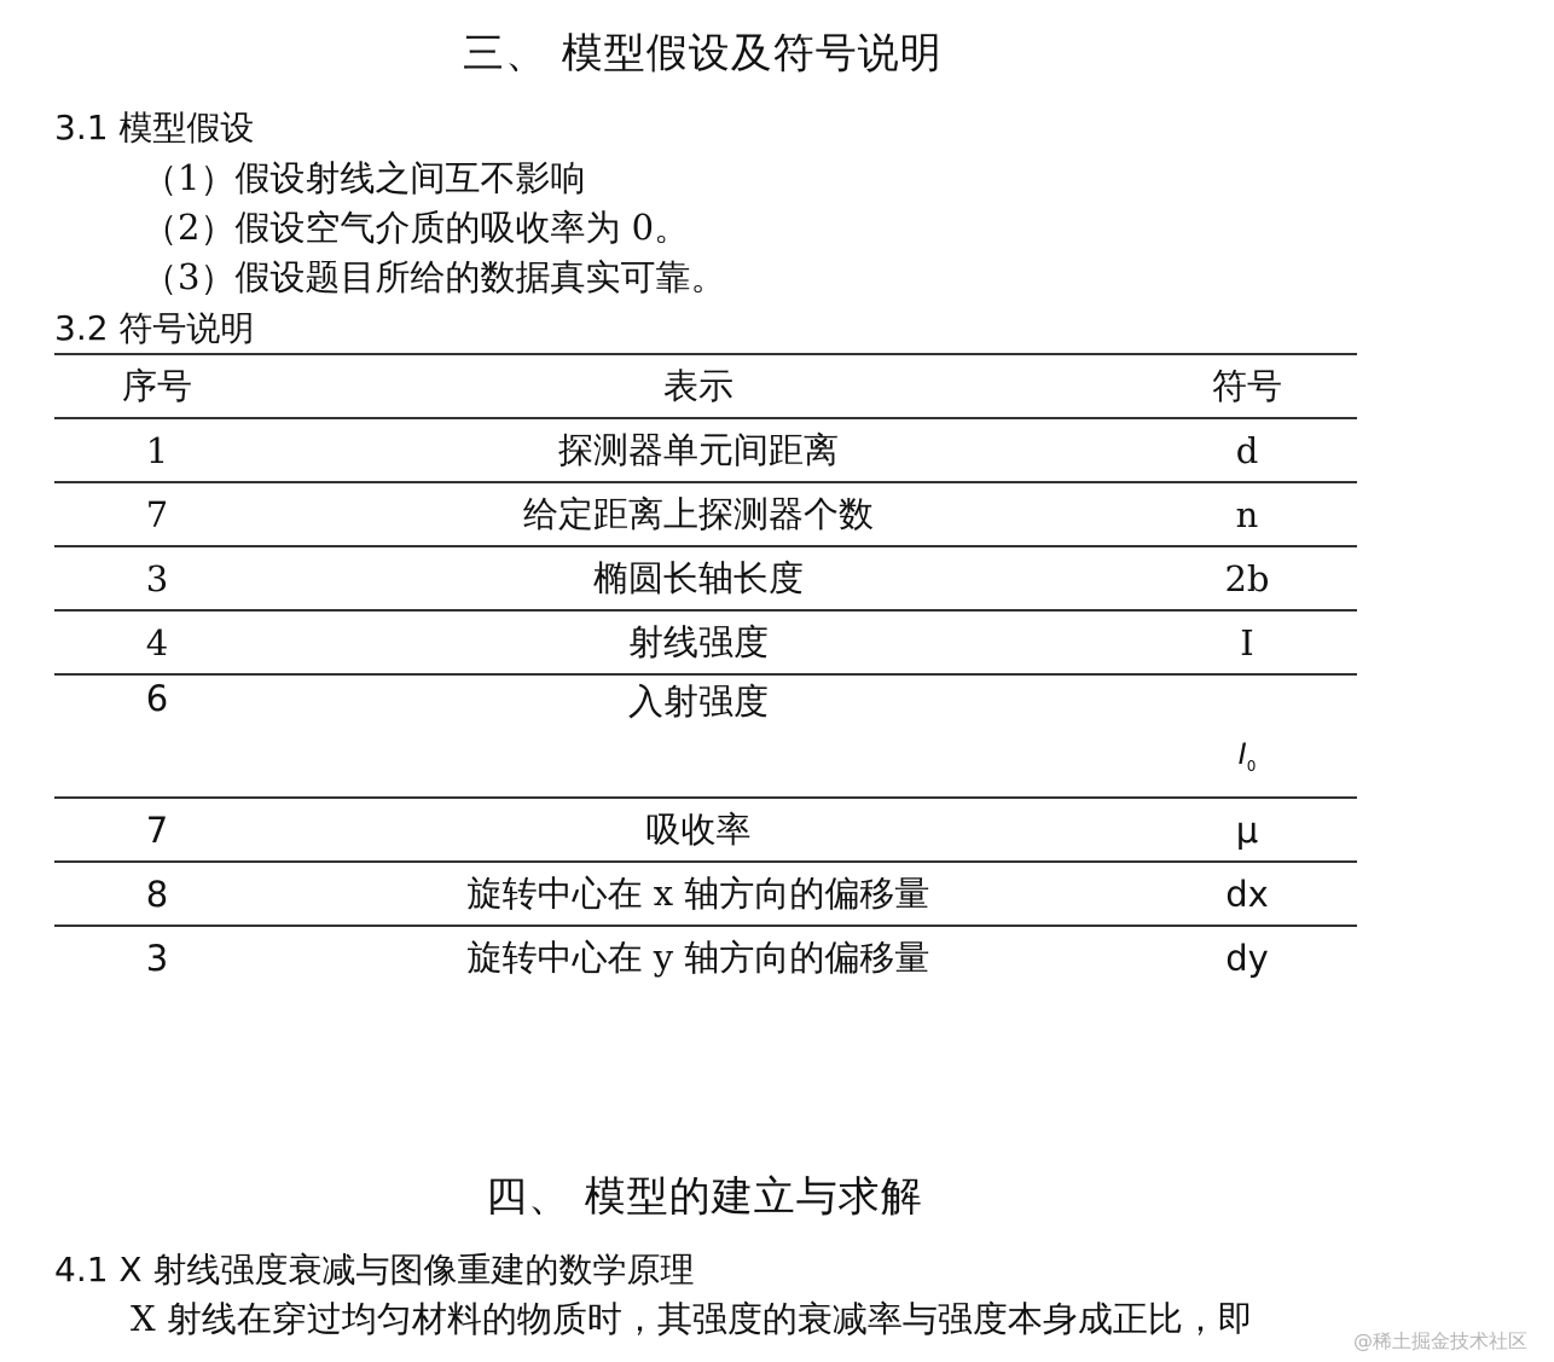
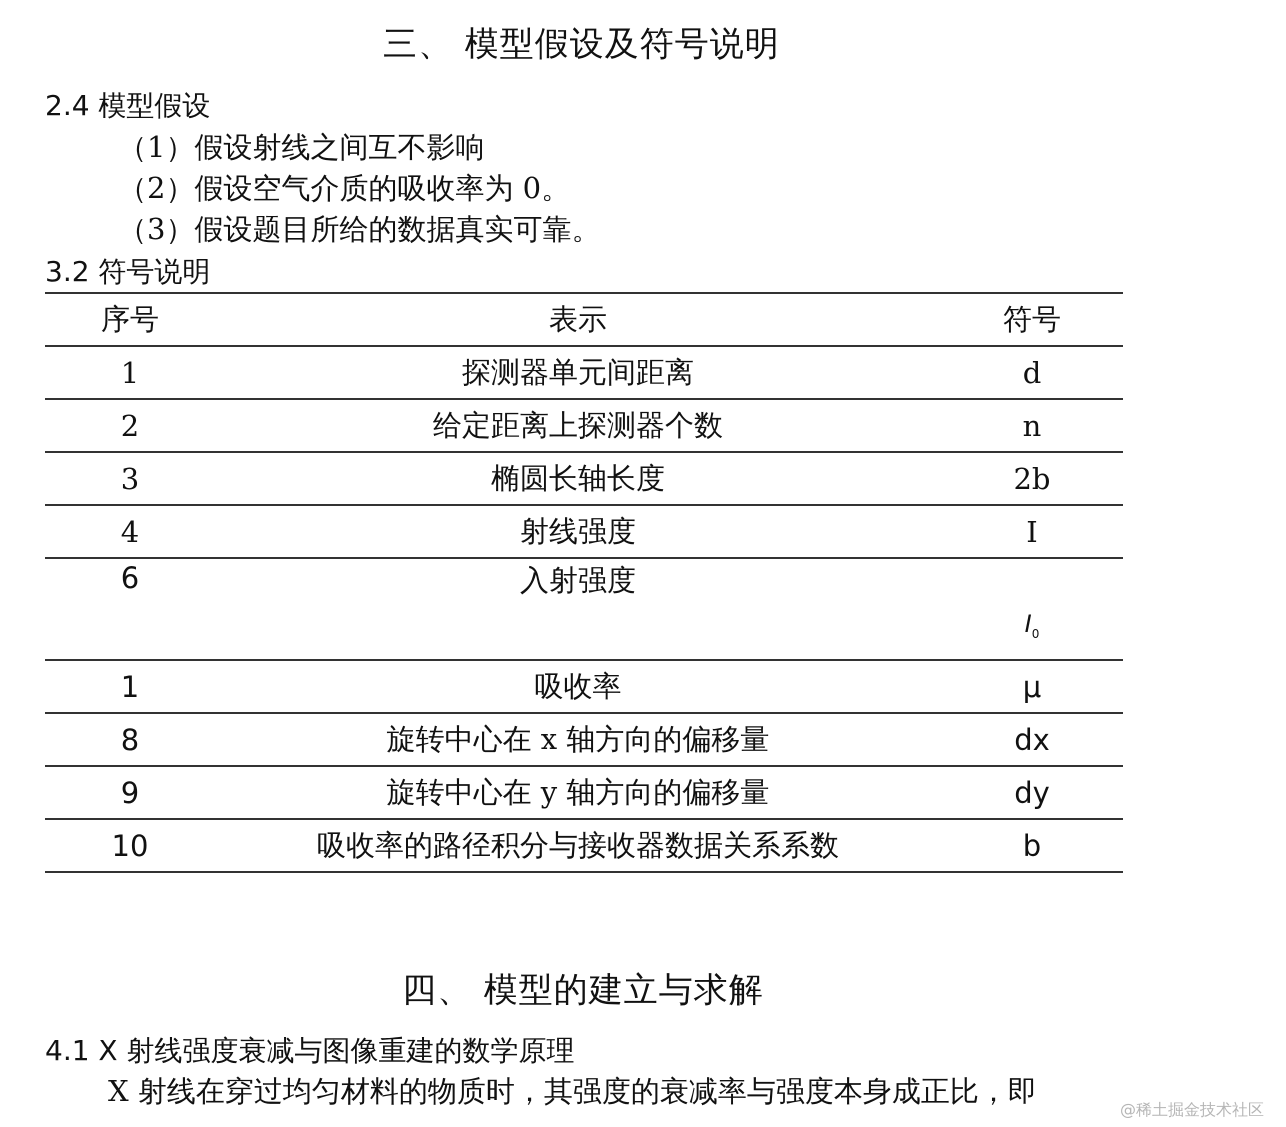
  三、 模型假设及符号说明
- 3.1 模型假设
+ 2.4 模型假设
  （1）假设射线之间互不影响
  （2）假设空气介质的吸收率为 0。
  （3）假设题目所给的数据真实可靠。
  3.2 符号说明
  序号	表示	符号
  1	探测器单元间距离	d
- 7	给定距离上探测器个数	n
+ 2	给定距离上探测器个数	n
  3	椭圆长轴长度	2b
  4	射线强度	I
  6	入射强度	I0
- 7	吸收率	μ
+ 1	吸收率	μ
  8	旋转中心在 x 轴方向的偏移量	dx
- 3	旋转中心在 y 轴方向的偏移量	dy
+ 9	旋转中心在 y 轴方向的偏移量	dy
+ 10	吸收率的路径积分与接收器数据关系系数	b
  四、 模型的建立与求解
  4.1 X 射线强度衰减与图像重建的数学原理
  X 射线在穿过均匀材料的物质时，其强度的衰减率与强度本身成正比，即
  @稀土掘金技术社区
